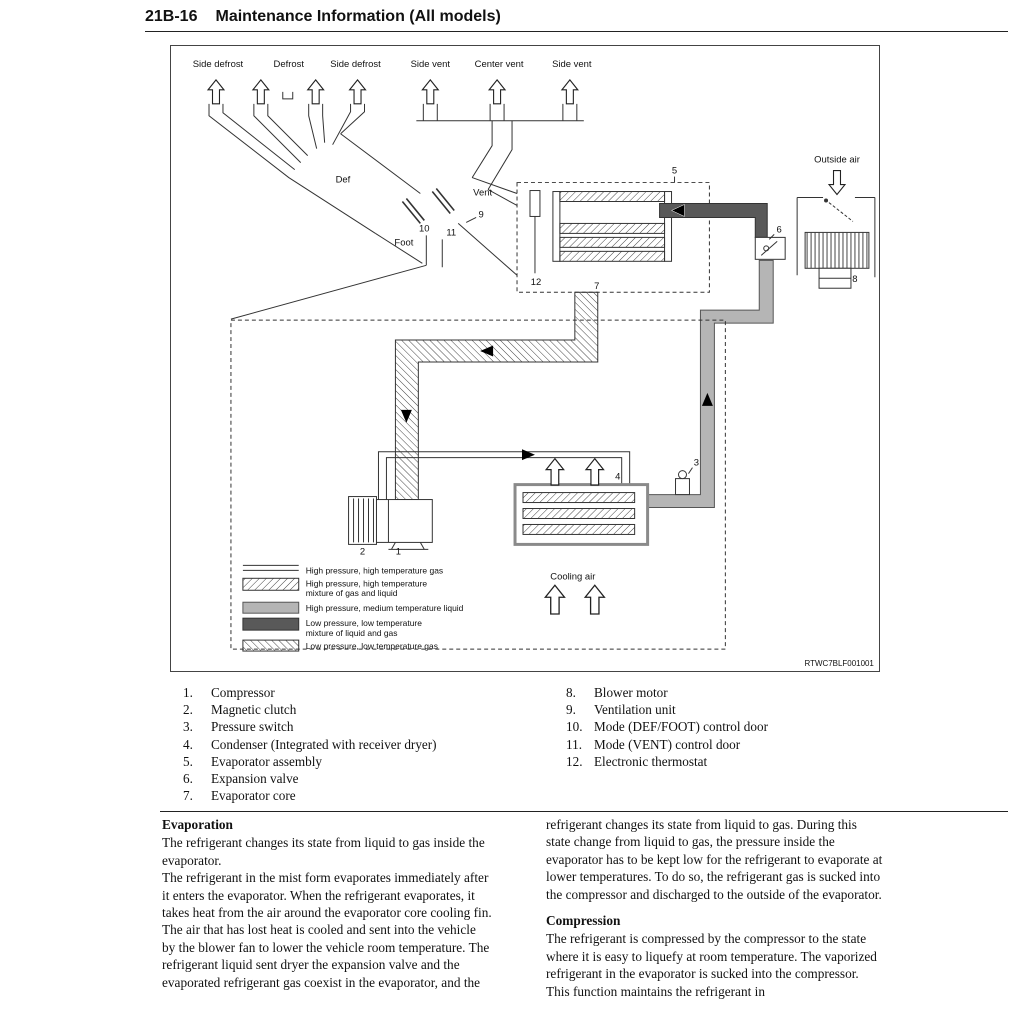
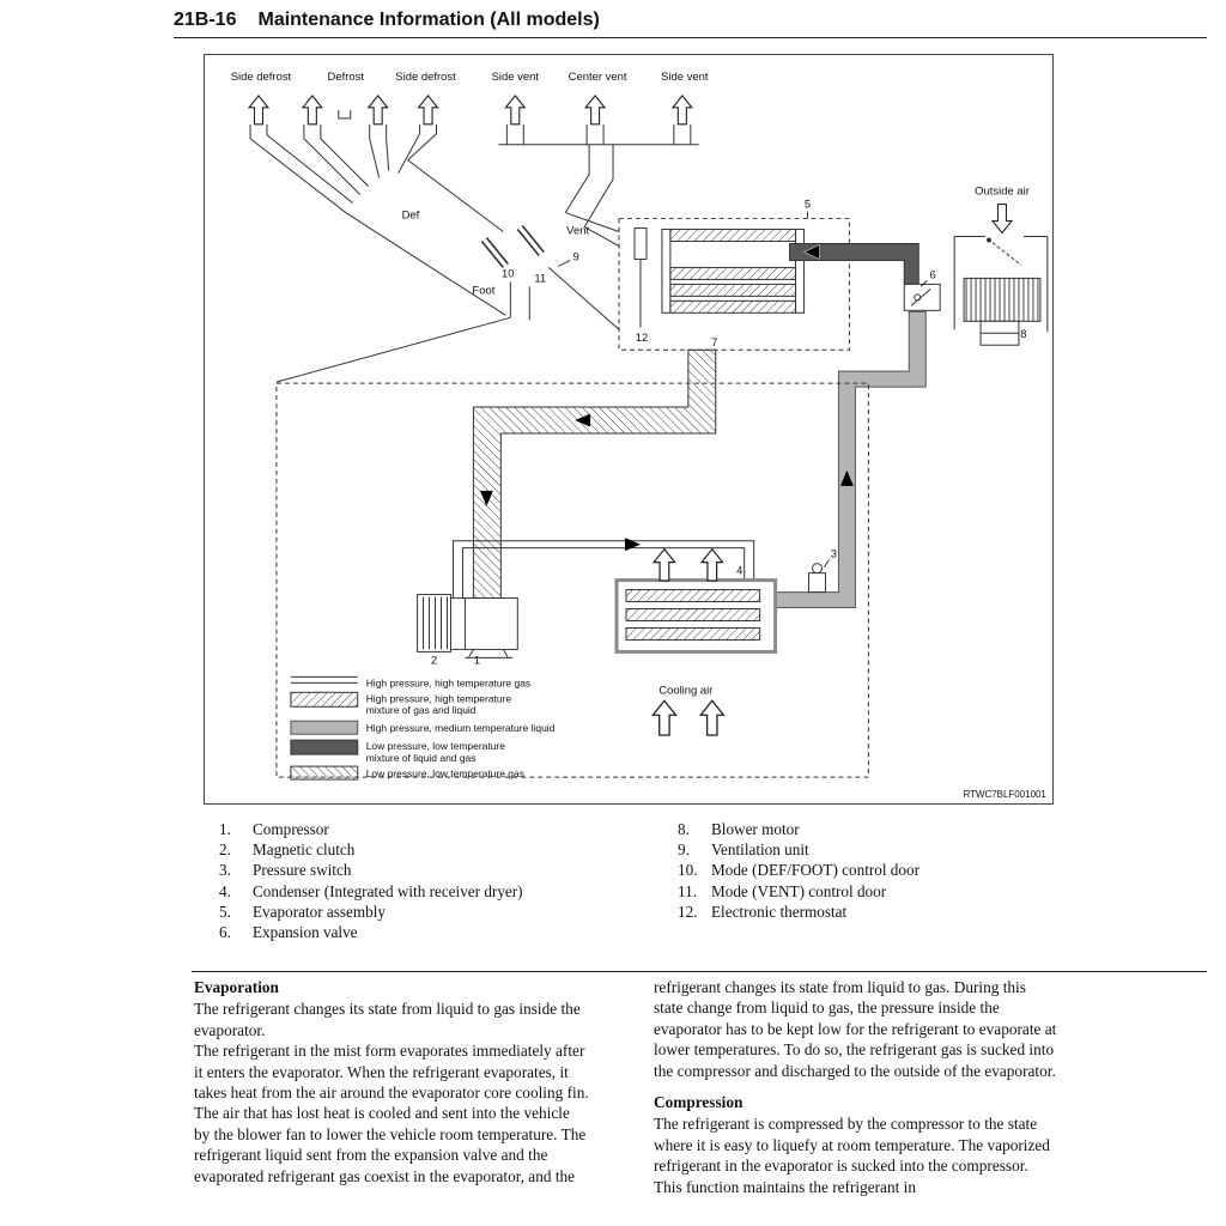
  21B-16 Maintenance Information (All models)
  Side defrost
  Defrost
  Side defrost
  Side vent
  Center vent
  Side vent
  Outside air
  Cooling air
  Def
  Vent
  Foot
  1
  2
  3
  4
  5
  6
  7
  8
  9
  10
  11
  12
  High pressure, high temperature gas
  High pressure, high temperature
  mixture of gas and liquid
  High pressure, medium temperature liquid
  Low pressure, low temperature
  mixture of liquid and gas
  Low pressure, low temperature gas
  RTWC7BLF001001
  1.
  Compressor
  2.
  Magnetic clutch
  3.
  Pressure switch
  4.
  Condenser (Integrated with receiver dryer)
  5.
  Evaporator assembly
  6.
  Expansion valve
- 7.
- Evaporator core
  8.
  Blower motor
  9.
  Ventilation unit
  10.
  Mode (DEF/FOOT) control door
  11.
  Mode (VENT) control door
  12.
  Electronic thermostat
  Evaporation
  The refrigerant changes its state from liquid to gas inside the evaporator.
- The refrigerant in the mist form evaporates immediately after it enters the evaporator. When the refrigerant evaporates, it takes heat from the air around the evaporator core cooling fin. The air that has lost heat is cooled and sent into the vehicle by the blower fan to lower the vehicle room temperature. The refrigerant liquid sent dryer the expansion valve and the evaporated refrigerant gas coexist in the evaporator, and the
+ The refrigerant in the mist form evaporates immediately after it enters the evaporator. When the refrigerant evaporates, it takes heat from the air around the evaporator core cooling fin. The air that has lost heat is cooled and sent into the vehicle by the blower fan to lower the vehicle room temperature. The refrigerant liquid sent from the expansion valve and the evaporated refrigerant gas coexist in the evaporator, and the
  refrigerant changes its state from liquid to gas. During this state change from liquid to gas, the pressure inside the evaporator has to be kept low for the refrigerant to evaporate at lower temperatures. To do so, the refrigerant gas is sucked into the compressor and discharged to the outside of the evaporator.
  Compression
  The refrigerant is compressed by the compressor to the state where it is easy to liquefy at room temperature. The vaporized refrigerant in the evaporator is sucked into the compressor. This function maintains the refrigerant in
